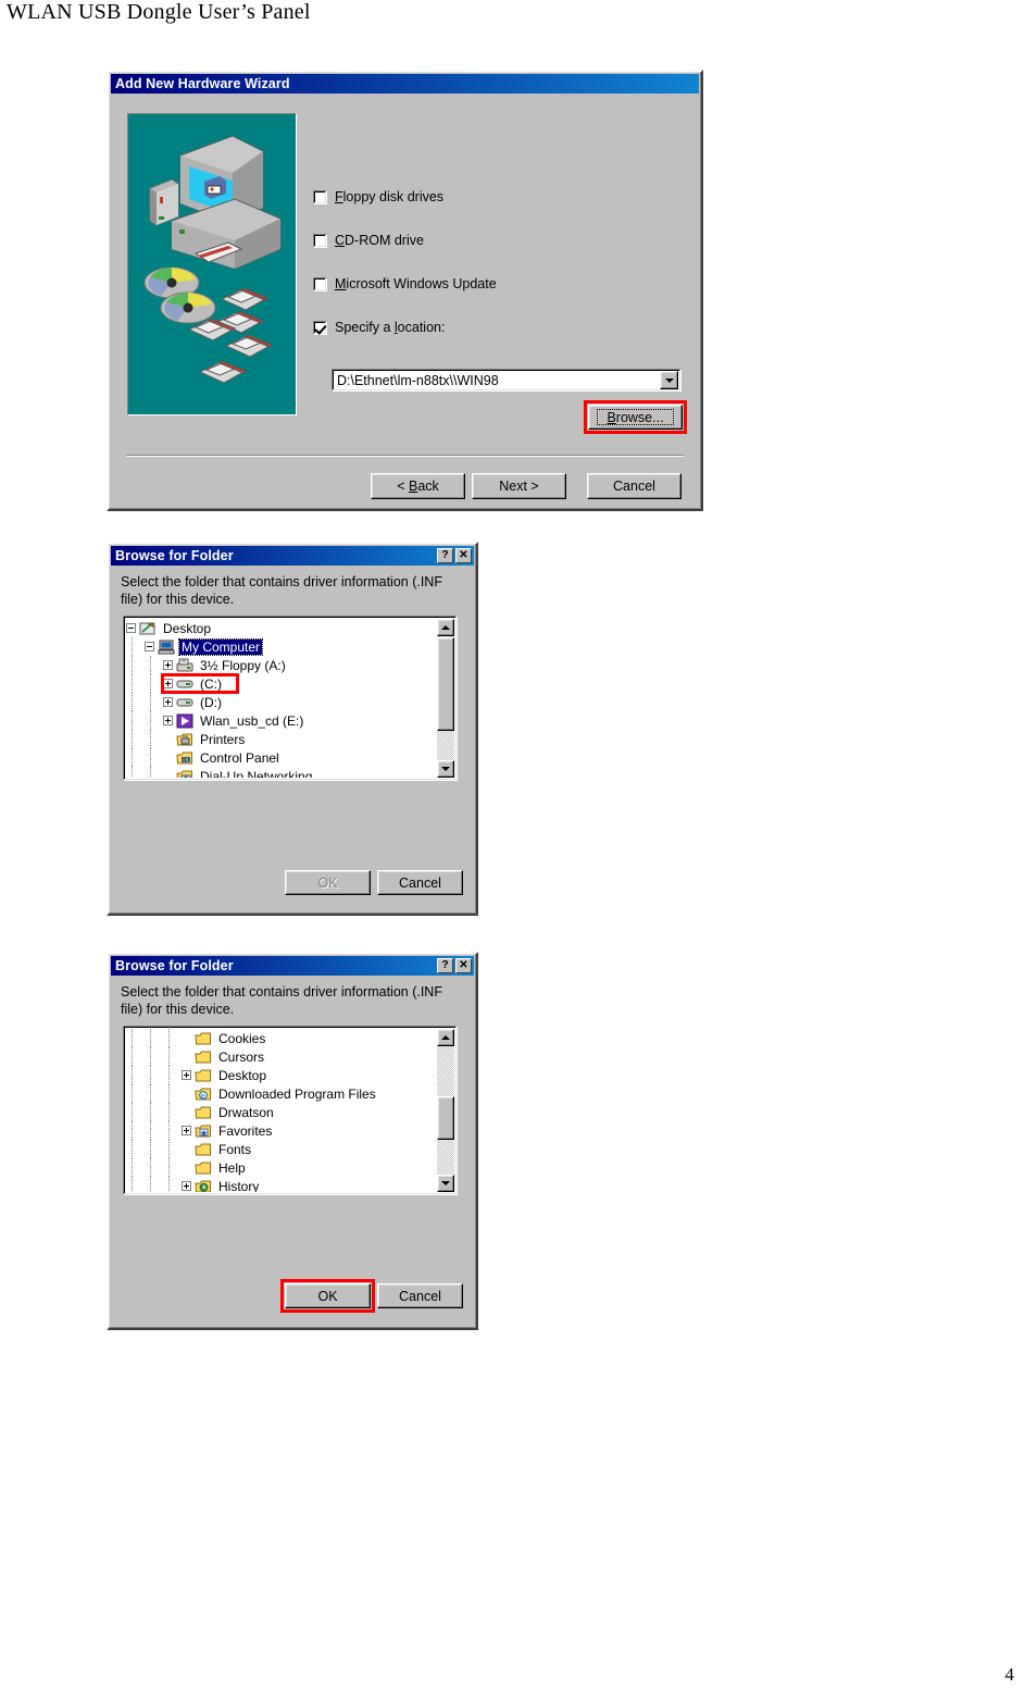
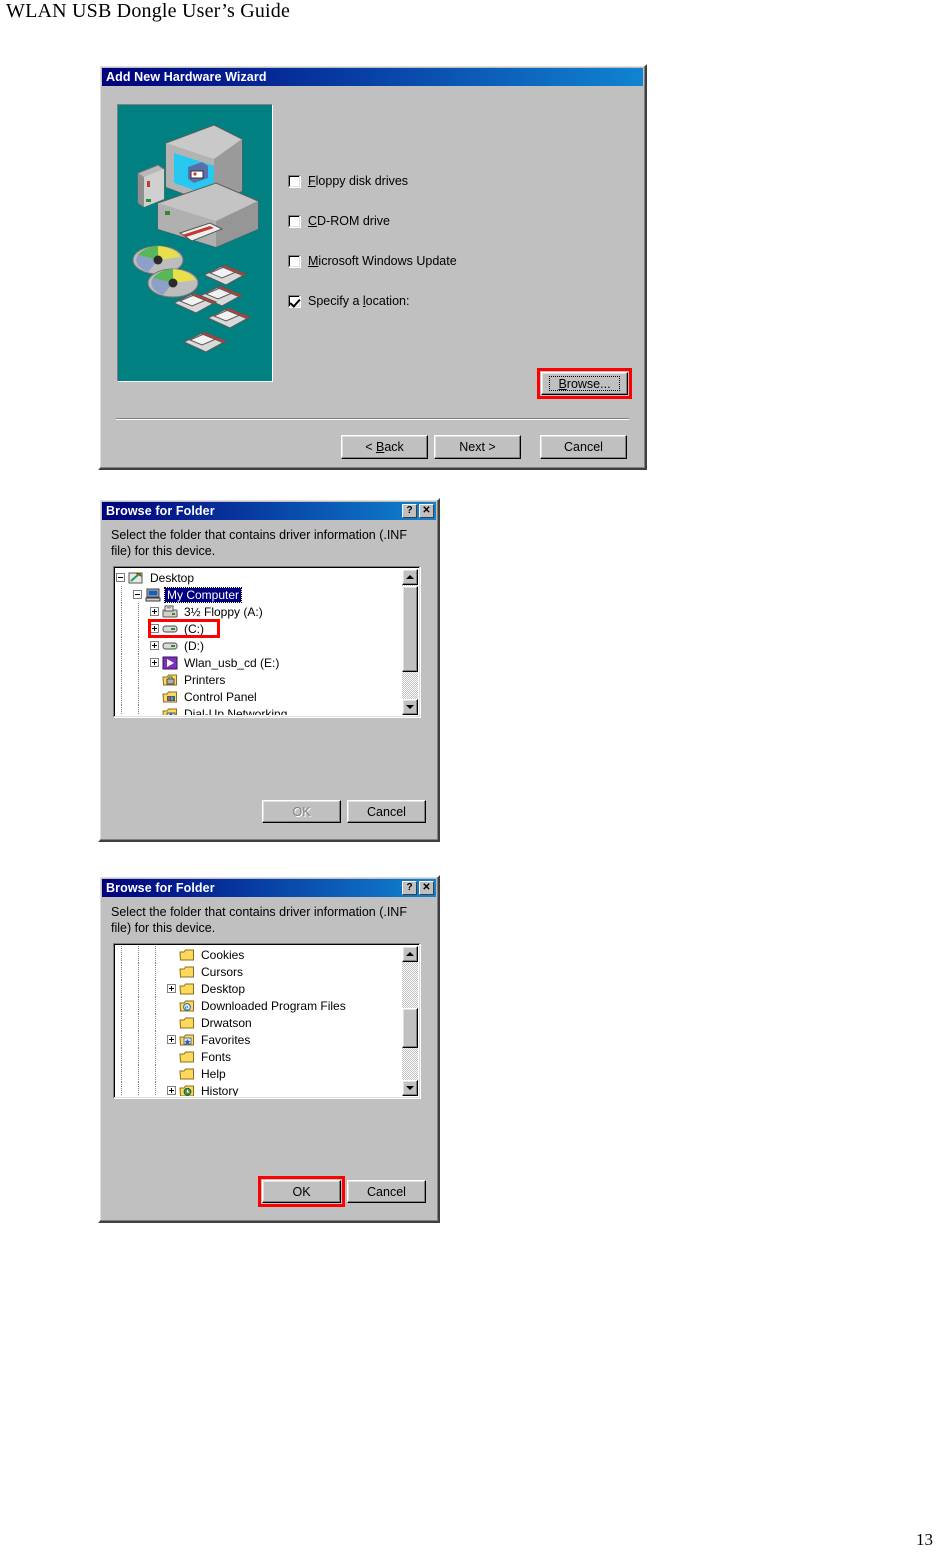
- WLAN USB Dongle User’s Panel
+ WLAN USB Dongle User’s Guide
- 4
+ 13
  Add New Hardware Wizard
  Floppy disk drives
  CD-ROM drive
  Microsoft Windows Update
  Specify a location:
- D:\Ethnet\lm-n88tx\\WIN98
  B
  rowse...
  < Back
  Next >
  Cancel
  Browse for Folder
  ?
  ✕
  Select the folder that contains driver information (.INF file) for this device.
  Desktop
  My Computer
  3½ Floppy (A:)
  (C:)
  (D:)
  Wlan_usb_cd (E:)
  Printers
  Control Panel
  Dial-Up Networking
  OK
  Cancel
  Browse for Folder
  ?
  ✕
  Select the folder that contains driver information (.INF file) for this device.
  Cookies
  Cursors
  Desktop
  e
  Downloaded Program Files
  Drwatson
  Favorites
  Fonts
  Help
  History
  OK
  Cancel
